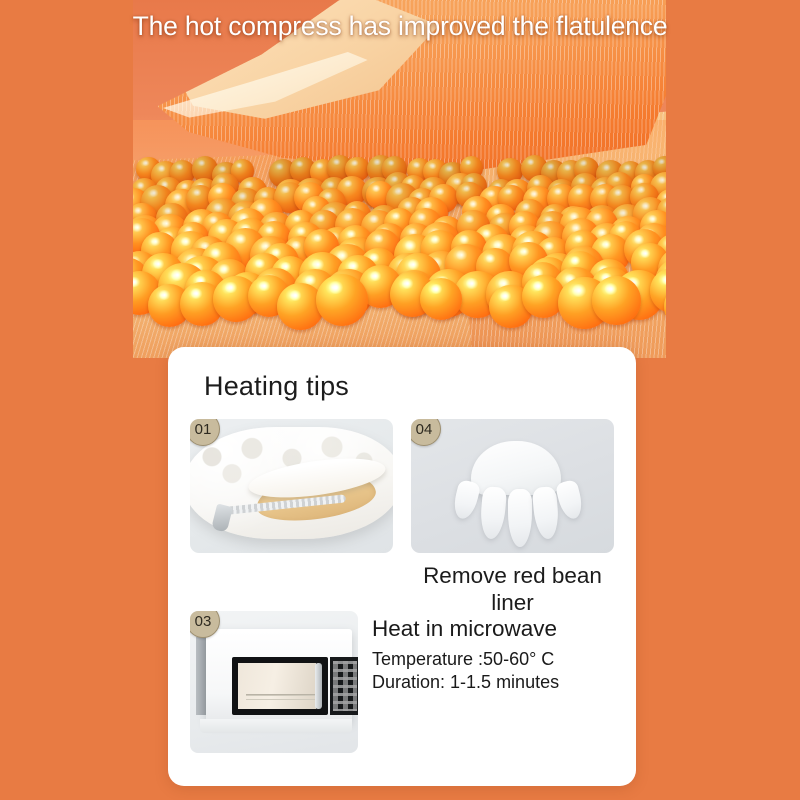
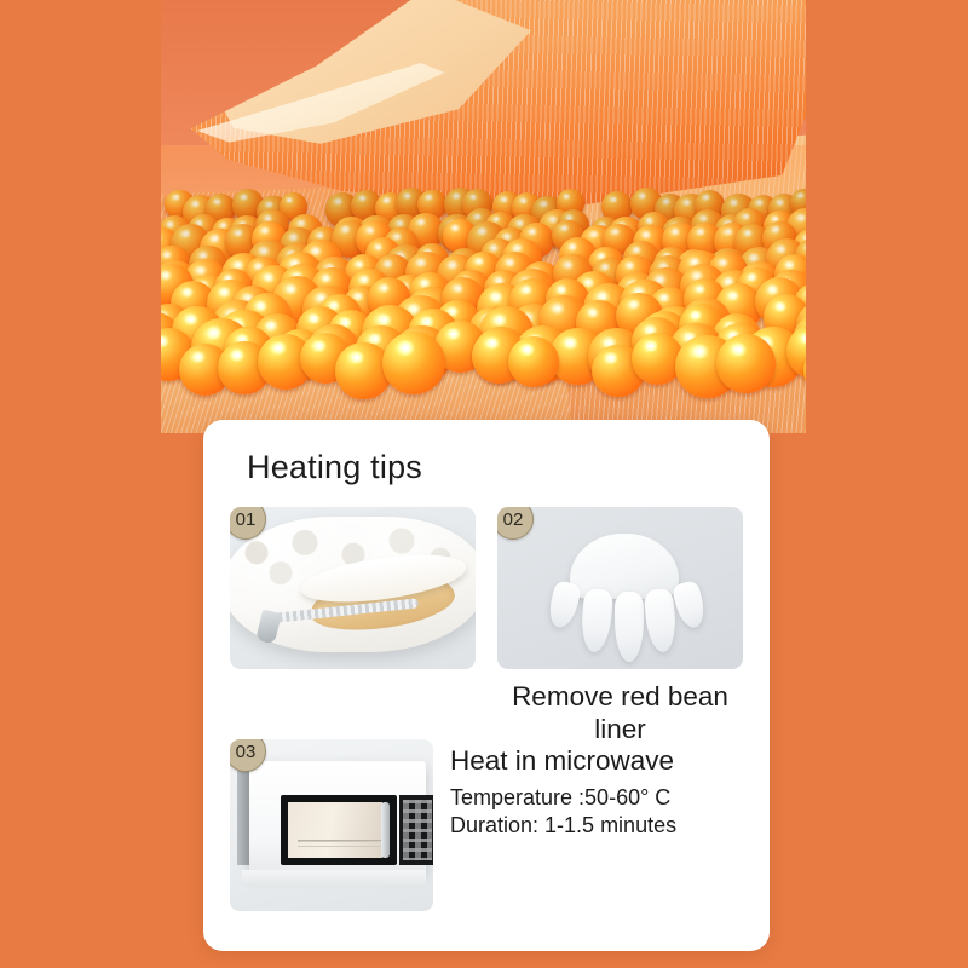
- The hot compress has improved the flatulence
  Heating tips
  01
- 04
+ 02
  Remove red bean liner
  03
  Heat in microwave
  Temperature :50-60° C
  Duration: 1-1.5 minutes
